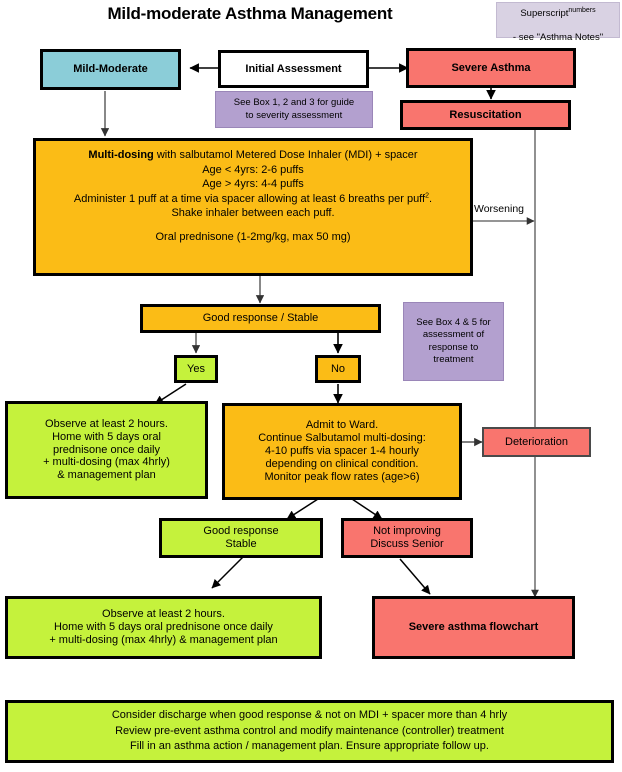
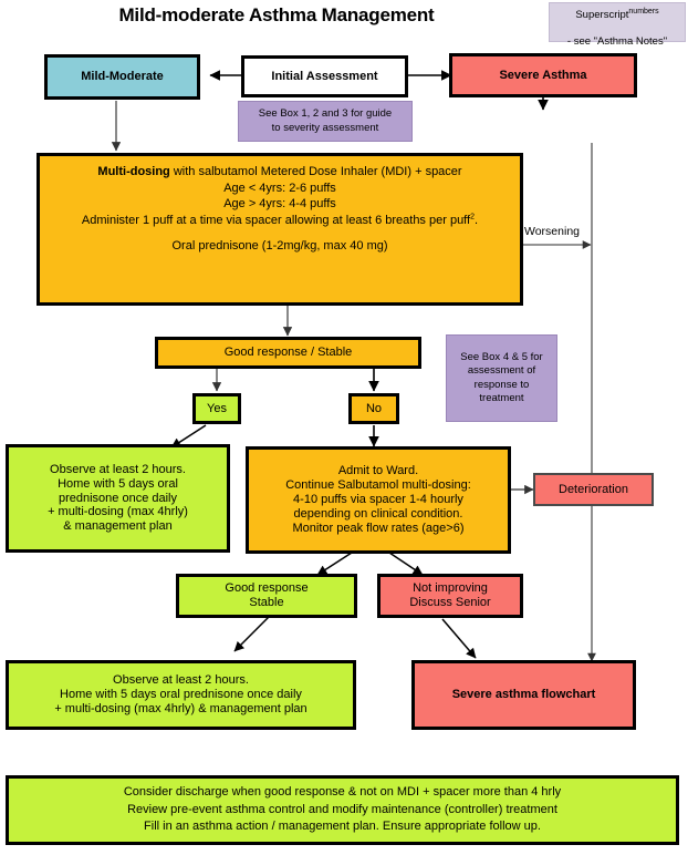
  Mild-moderate Asthma Management
  - see "Asthma Notes"
  Mild-Moderate
  Initial Assessment
  Severe Asthma
  See Box 1, 2 and 3 for guide
  to severity assessment
- Resuscitation
  Multi-dosing with salbutamol Metered Dose Inhaler (MDI) + spacer
  Age < 4yrs: 2-6 puffs
  Age > 4yrs: 4-4 puffs
  Administer 1 puff at a time via spacer allowing at least 6 breaths per puff .
- Shake inhaler between each puff.
- Oral prednisone (1-2mg/kg, max 50 mg)
+ Oral prednisone (1-2mg/kg, max 40 mg)
  Worsening
  Good response / Stable
  See Box 4 & 5 for
  assessment of
  response to
  treatment
  Yes
  No
  Observe at least 2 hours.
  Home with 5 days oral
  prednisone once daily
  + multi-dosing (max 4hrly)
  & management plan
  Admit to Ward.
  Continue Salbutamol multi-dosing:
  4-10 puffs via spacer 1-4 hourly
  depending on clinical condition.
  Monitor peak flow rates (age>6)
  Deterioration
  Good response
  Stable
  Not improving
  Discuss Senior
  Observe at least 2 hours.
  Home with 5 days oral prednisone once daily
  + multi-dosing (max 4hrly) & management plan
  Severe asthma flowchart
  Consider discharge when good response & not on MDI + spacer more than 4 hrly
  Review pre-event asthma control and modify maintenance (controller) treatment
  Fill in an asthma action / management plan. Ensure appropriate follow up.
